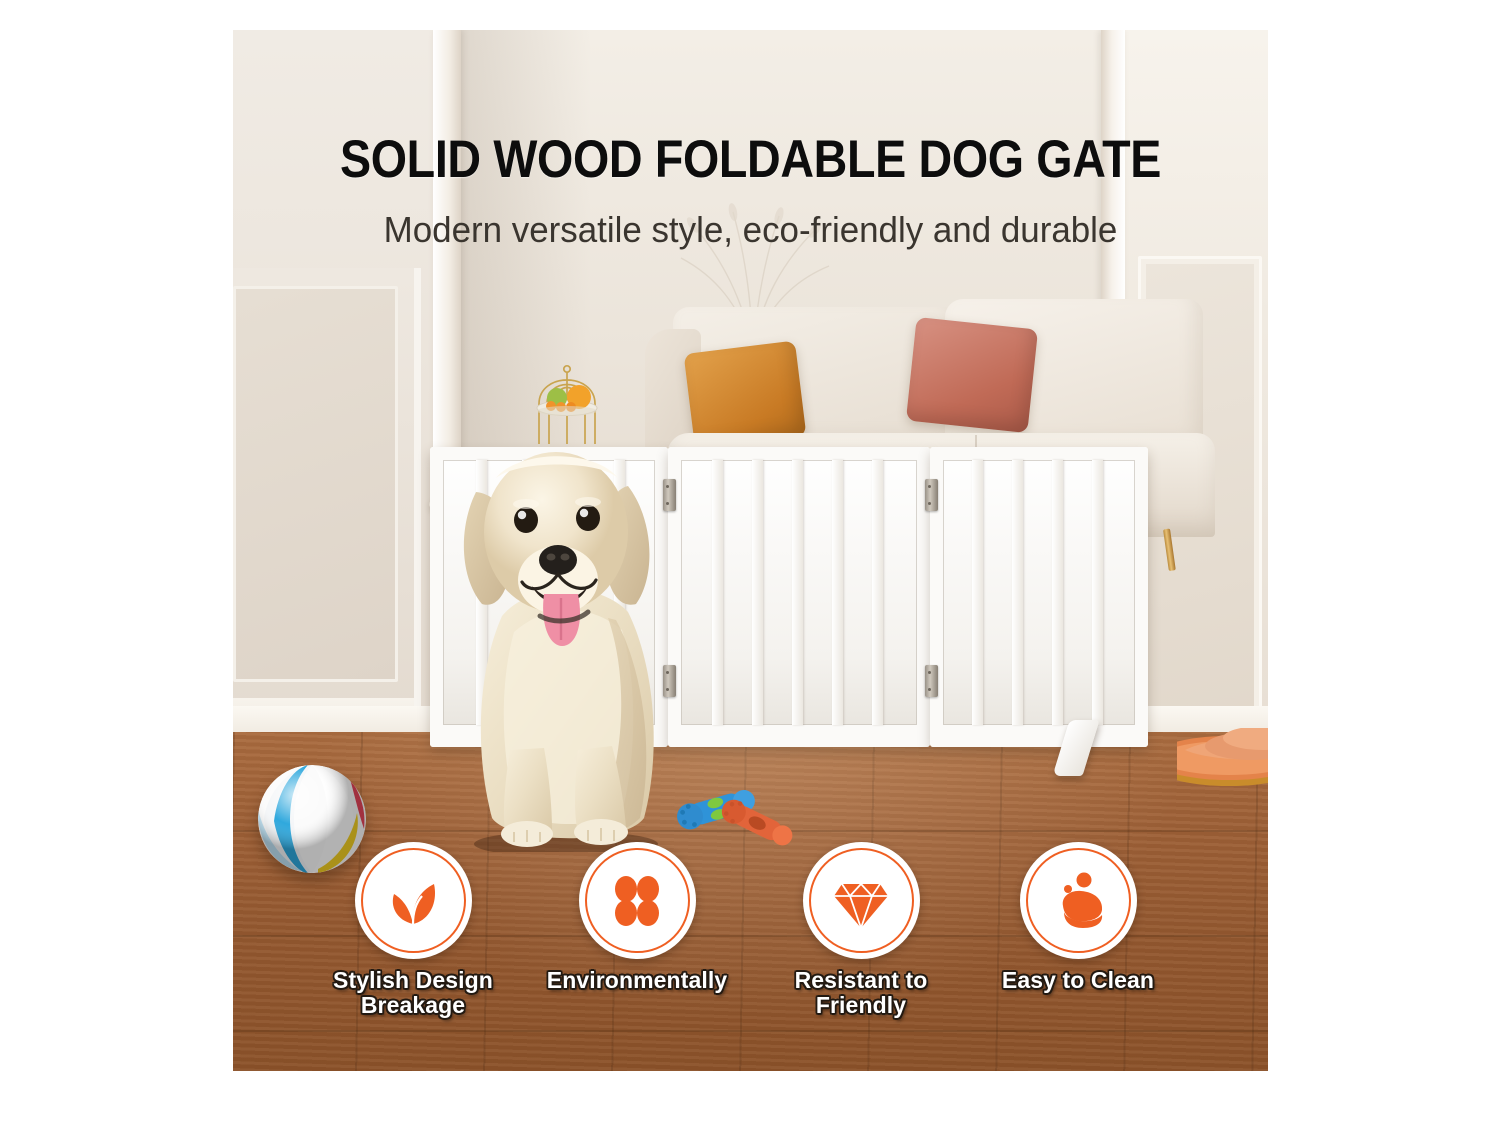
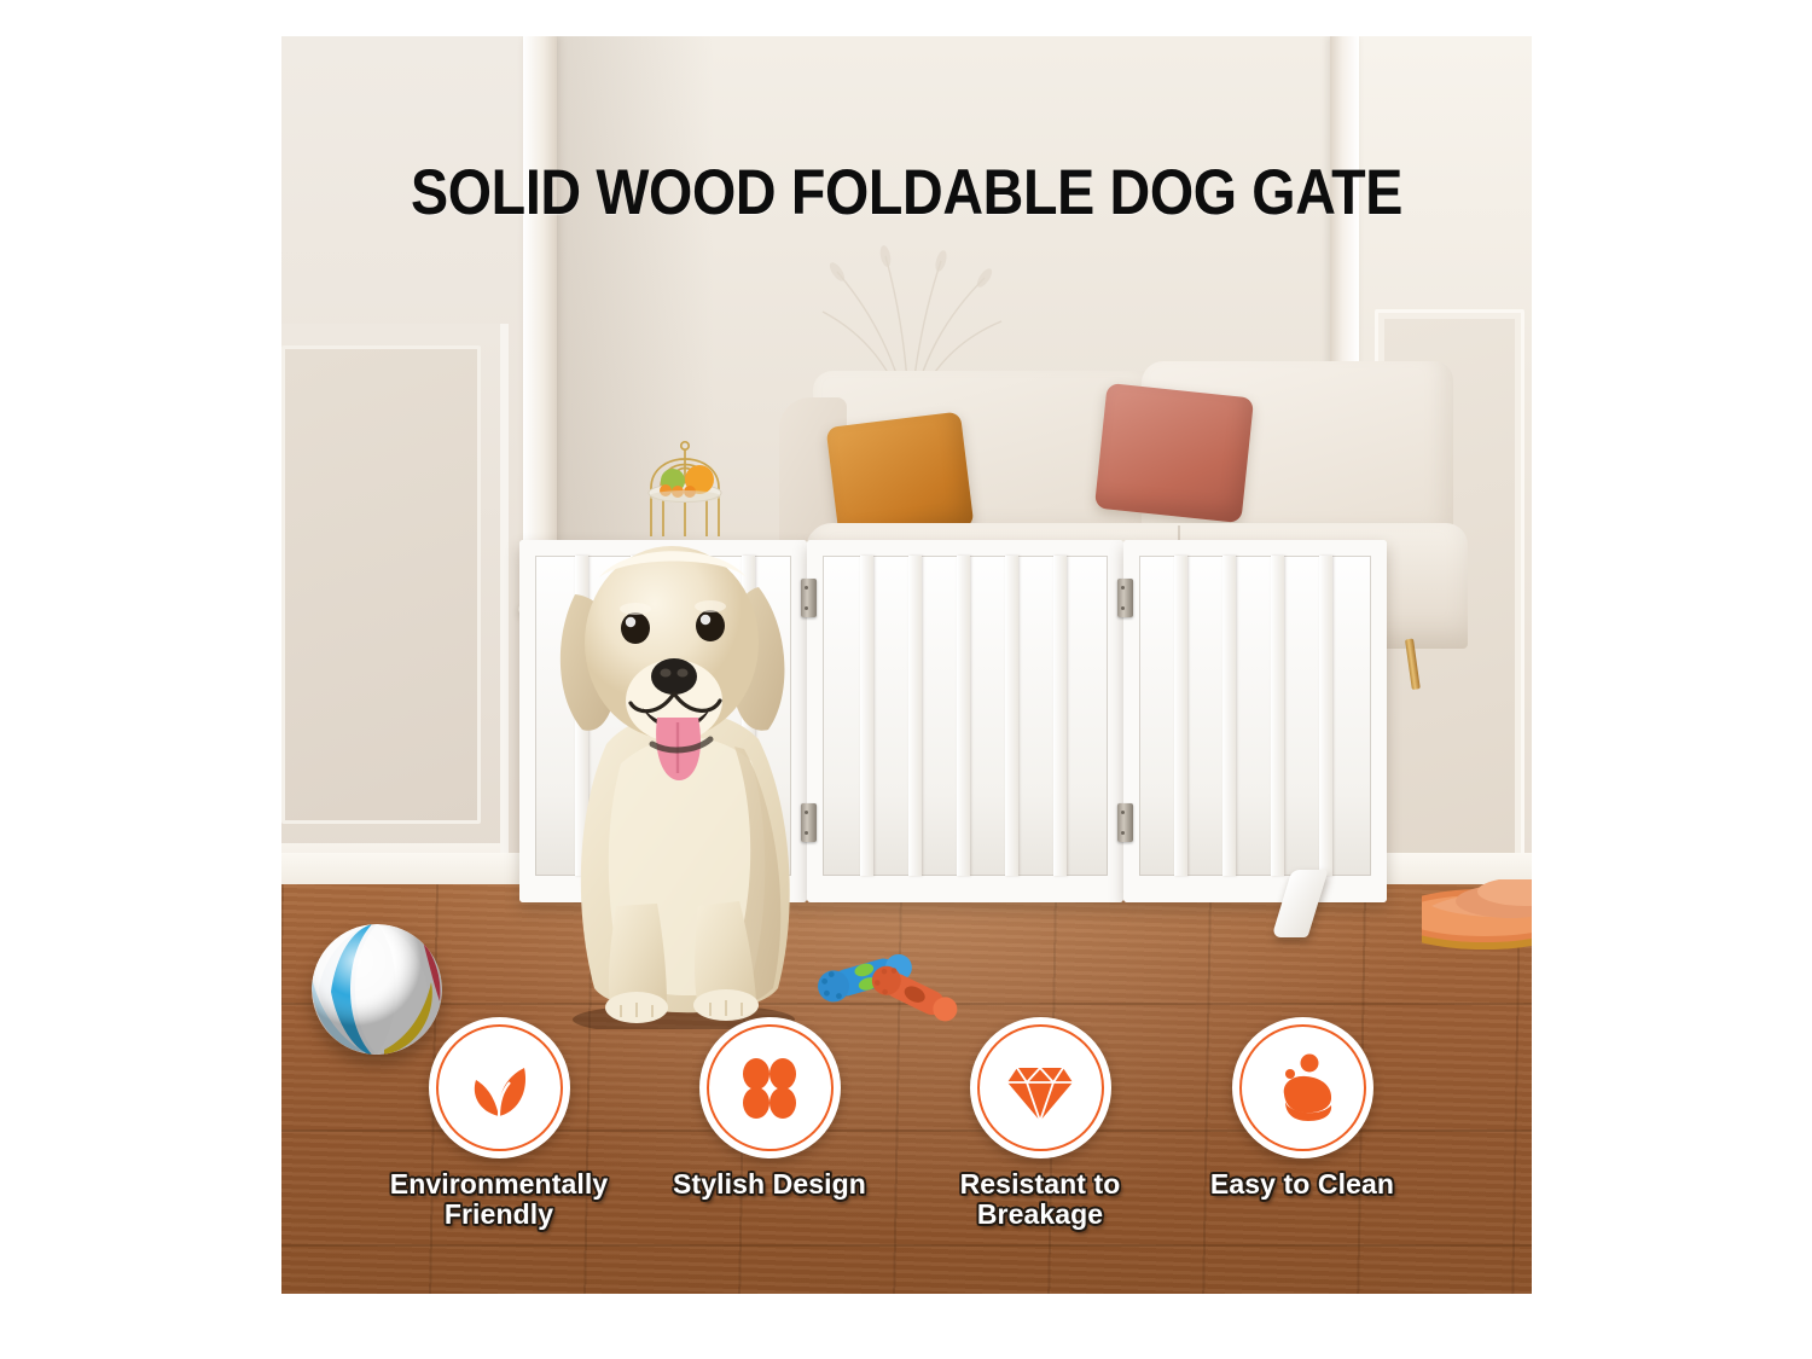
  SOLID WOOD FOLDABLE DOG GATE
- Modern versatile style, eco-friendly and durable
- Stylish Design
+ Environmentally
- Breakage
+ Friendly
- Environmentally
+ Stylish Design
  Resistant to
- Friendly
+ Breakage
  Easy to Clean
